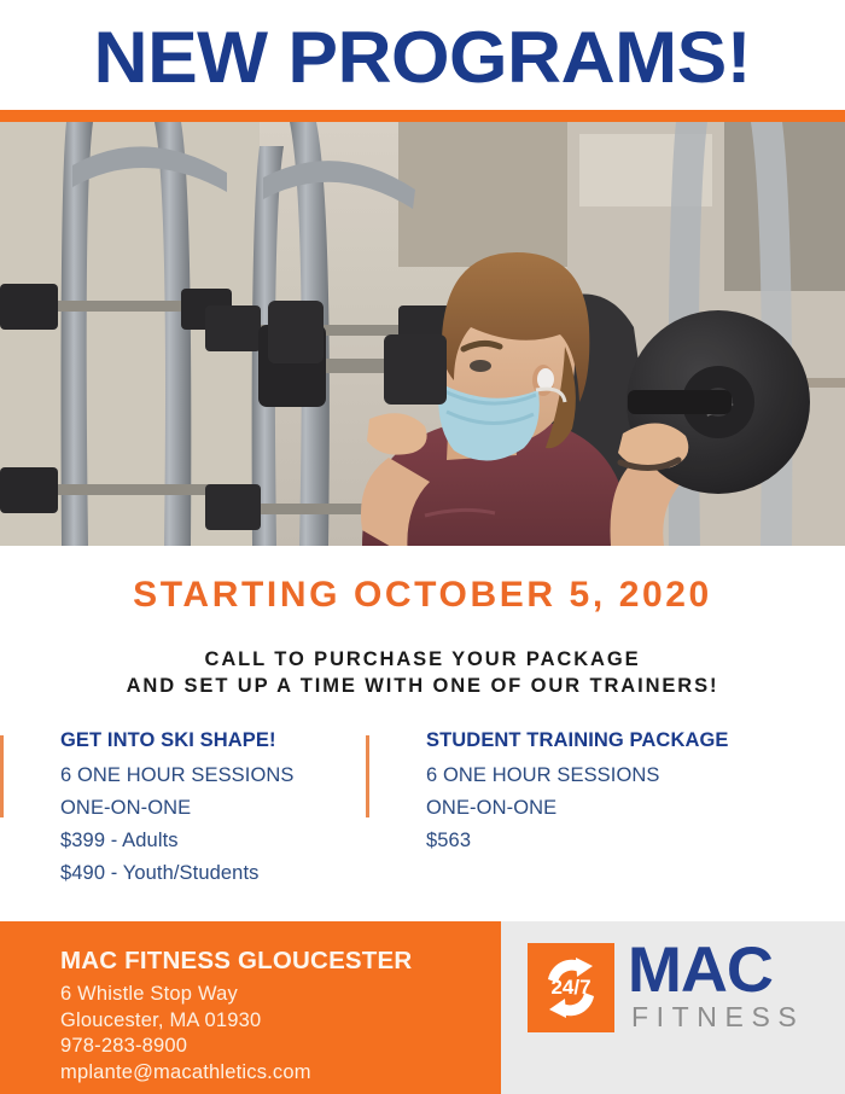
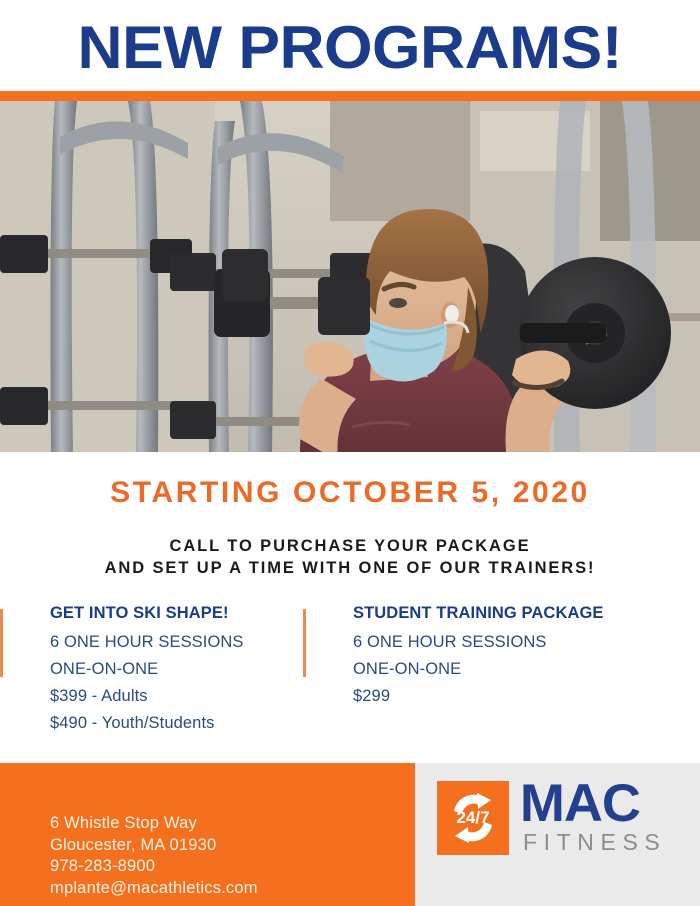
  NEW PROGRAMS!
  STARTING OCTOBER 5, 2020
  CALL TO PURCHASE YOUR PACKAGE
  AND SET UP A TIME WITH ONE OF OUR TRAINERS!
  GET INTO SKI SHAPE!
  6 ONE HOUR SESSIONS
  ONE-ON-ONE
  $399 - Adults
  $490 - Youth/Students
  STUDENT TRAINING PACKAGE
  6 ONE HOUR SESSIONS
  ONE-ON-ONE
- $563
+ $299
- MAC FITNESS GLOUCESTER
  6 Whistle Stop Way
  Gloucester, MA 01930
  978-283-8900
  mplante@macathletics.com
  24/7
  MAC
  FITNESS
